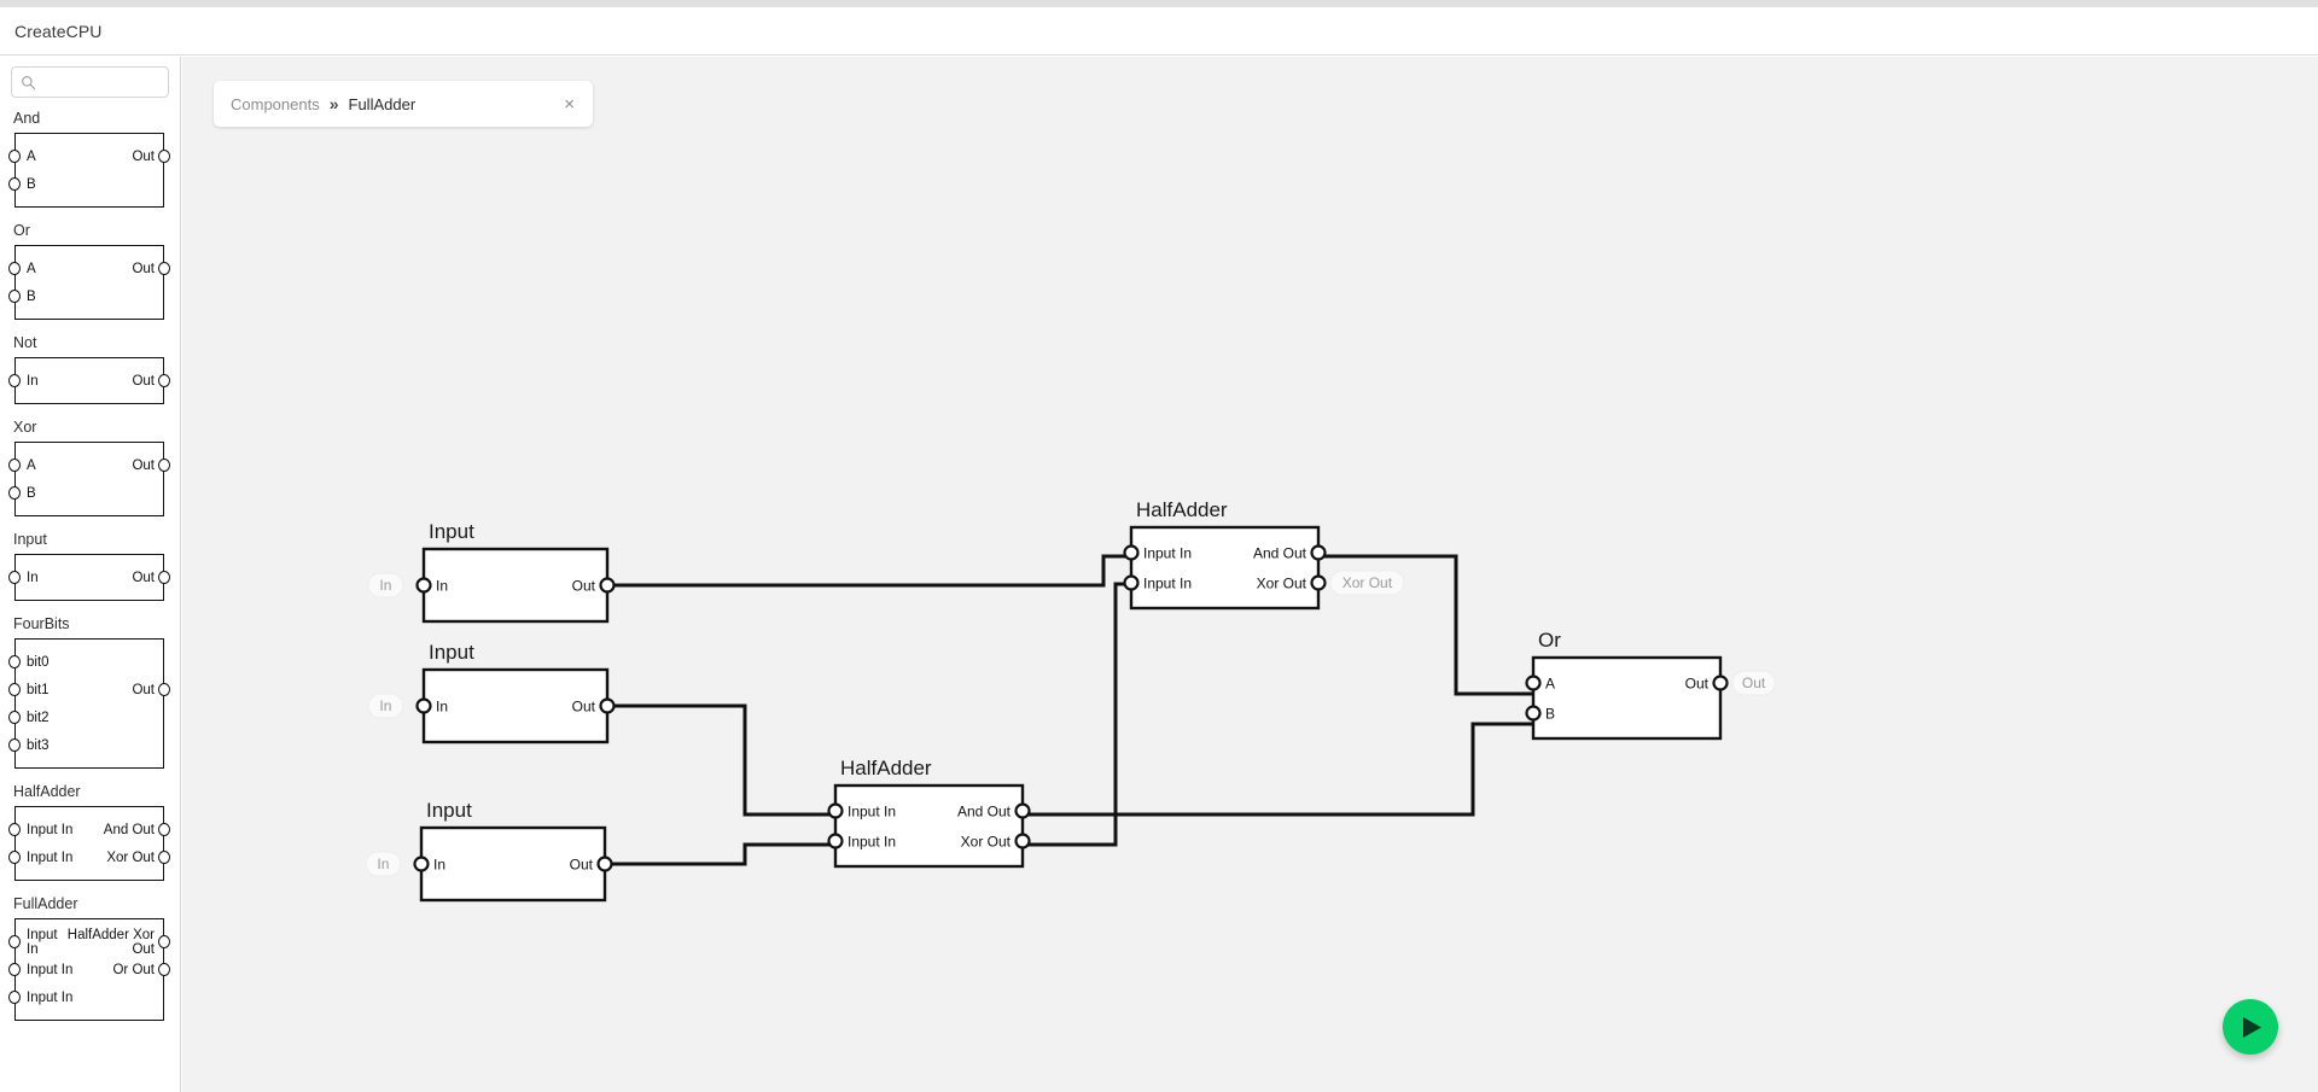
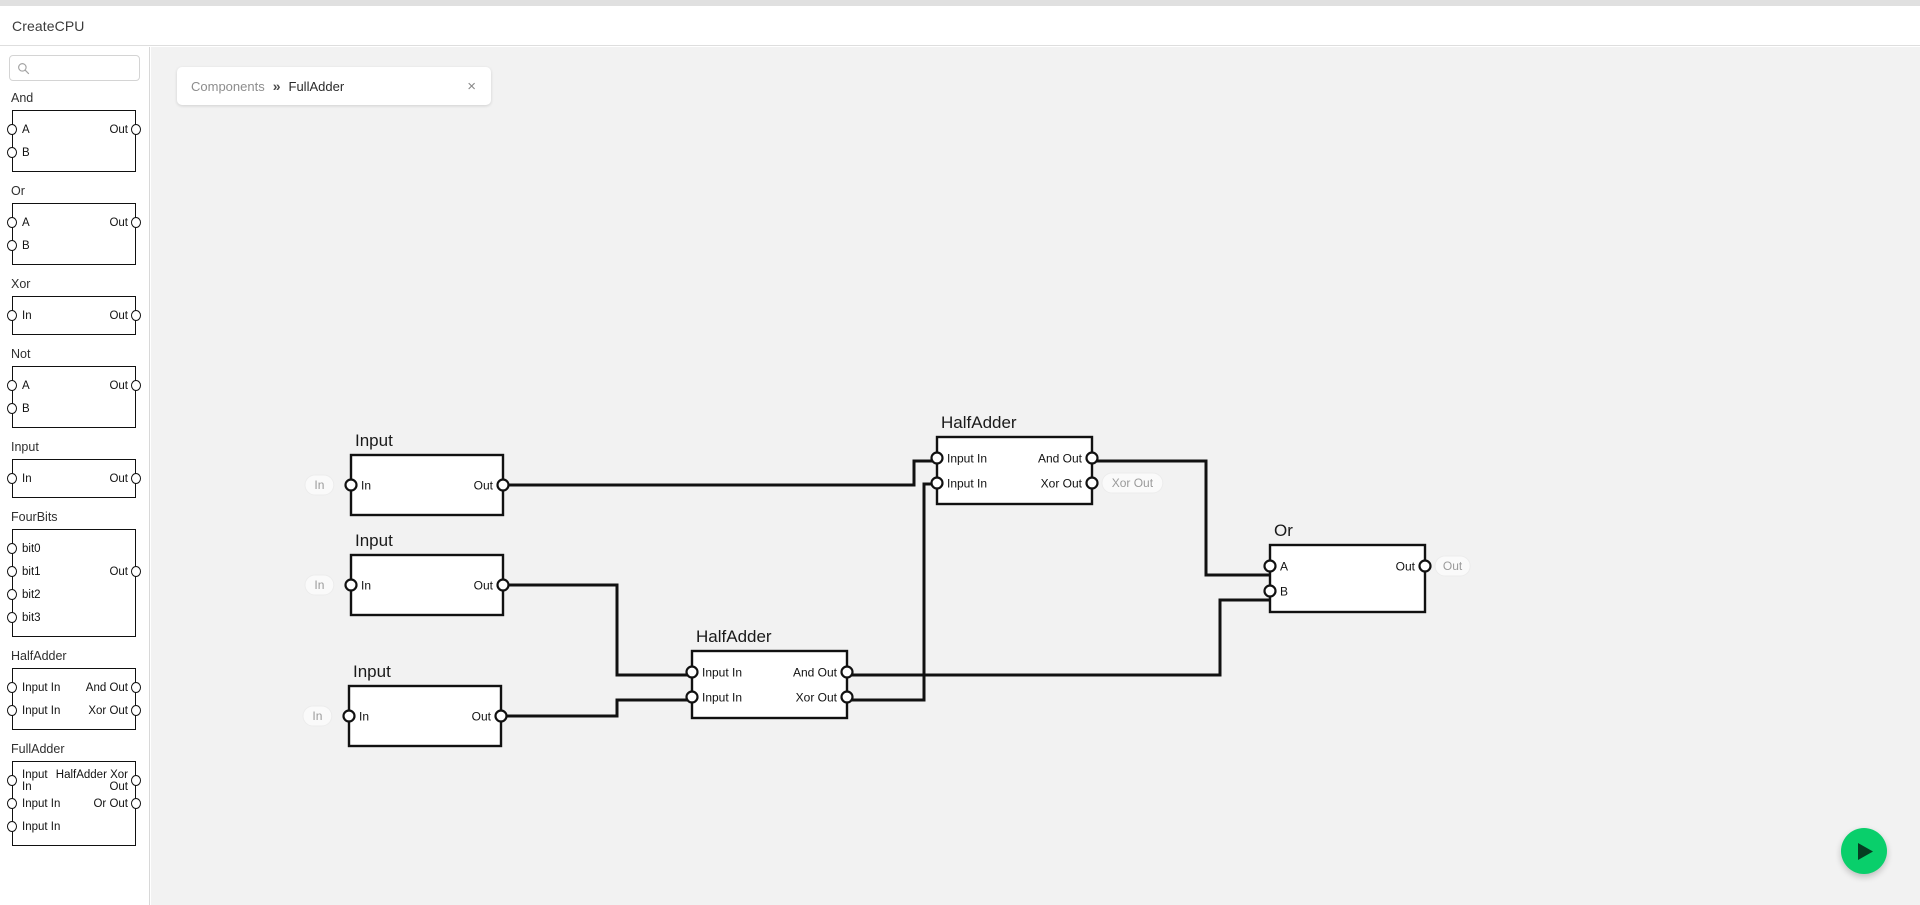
  CreateCPU
  And
  A
  Out
  B
  Or
  A
  Out
  B
- Not
+ Xor
  In
  Out
- Xor
+ Not
  A
  Out
  B
  Input
  In
  Out
  FourBits
  bit0
  bit1
  Out
  bit2
  bit3
  HalfAdder
  Input In
  And Out
  Input In
  Xor Out
  FullAdder
  Input In
  HalfAdder Xor Out
  Input In
  Or Out
  Input In
  Components
  »
  FullAdder
  ×
  Input
  In
  Out
  In
  Input
  In
  Out
  In
  Input
  In
  Out
  In
  HalfAdder
  Input In
  Input In
  And Out
  Xor Out
  Xor Out
  HalfAdder
  Input In
  Input In
  And Out
  Xor Out
  Or
  A
  B
  Out
  Out
